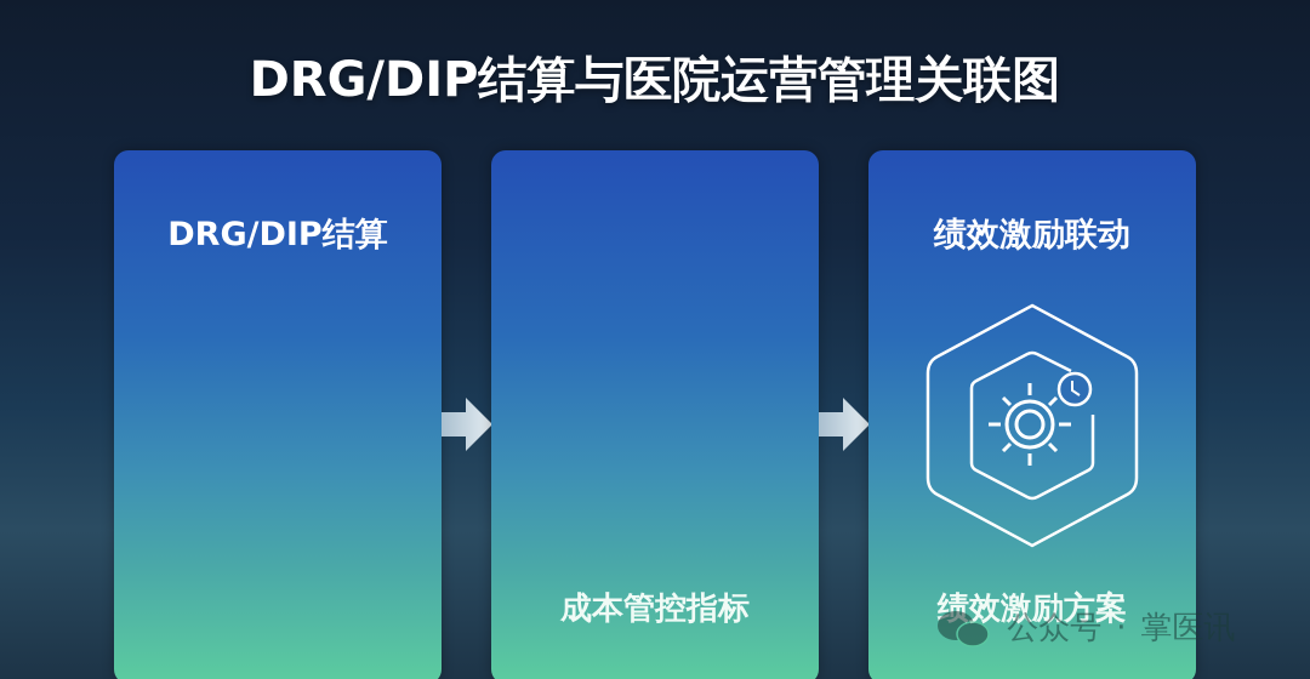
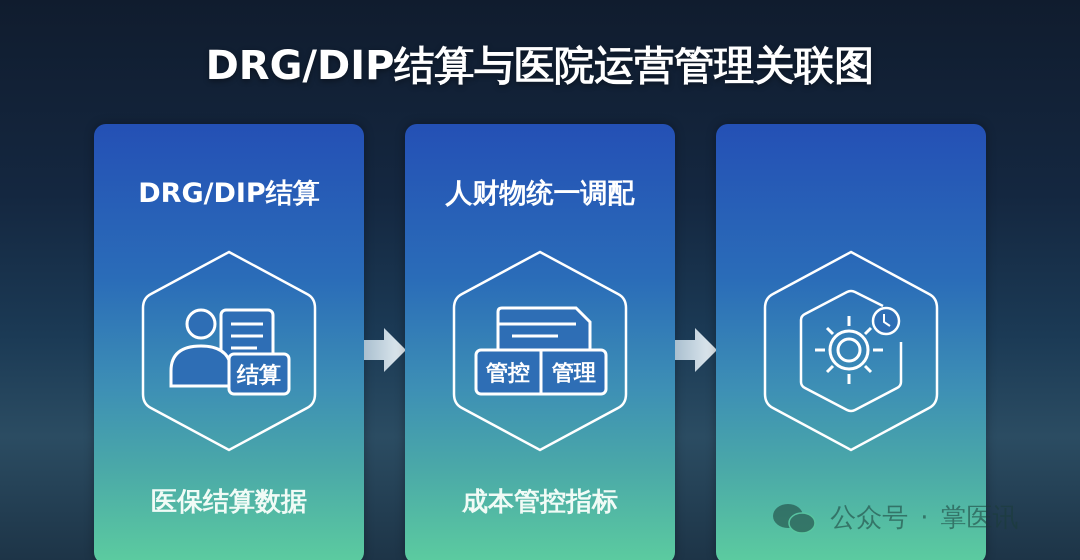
  DRG/DIP结算与医院运营管理关联图
  DRG/DIP结算
+ 结算
+ 医保结算数据
+ 人财物统一调配
+ 管控
+ 管理
  成本管控指标
- 绩效激励联动
- 绩效激励方案
  公众号 · 掌医讯
